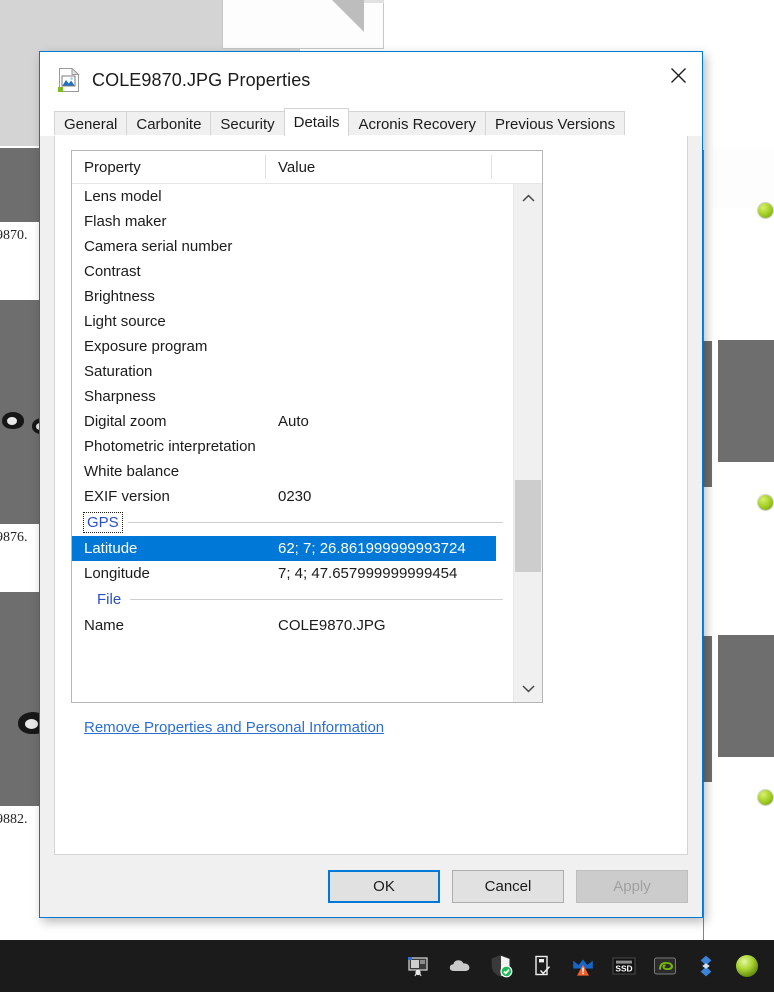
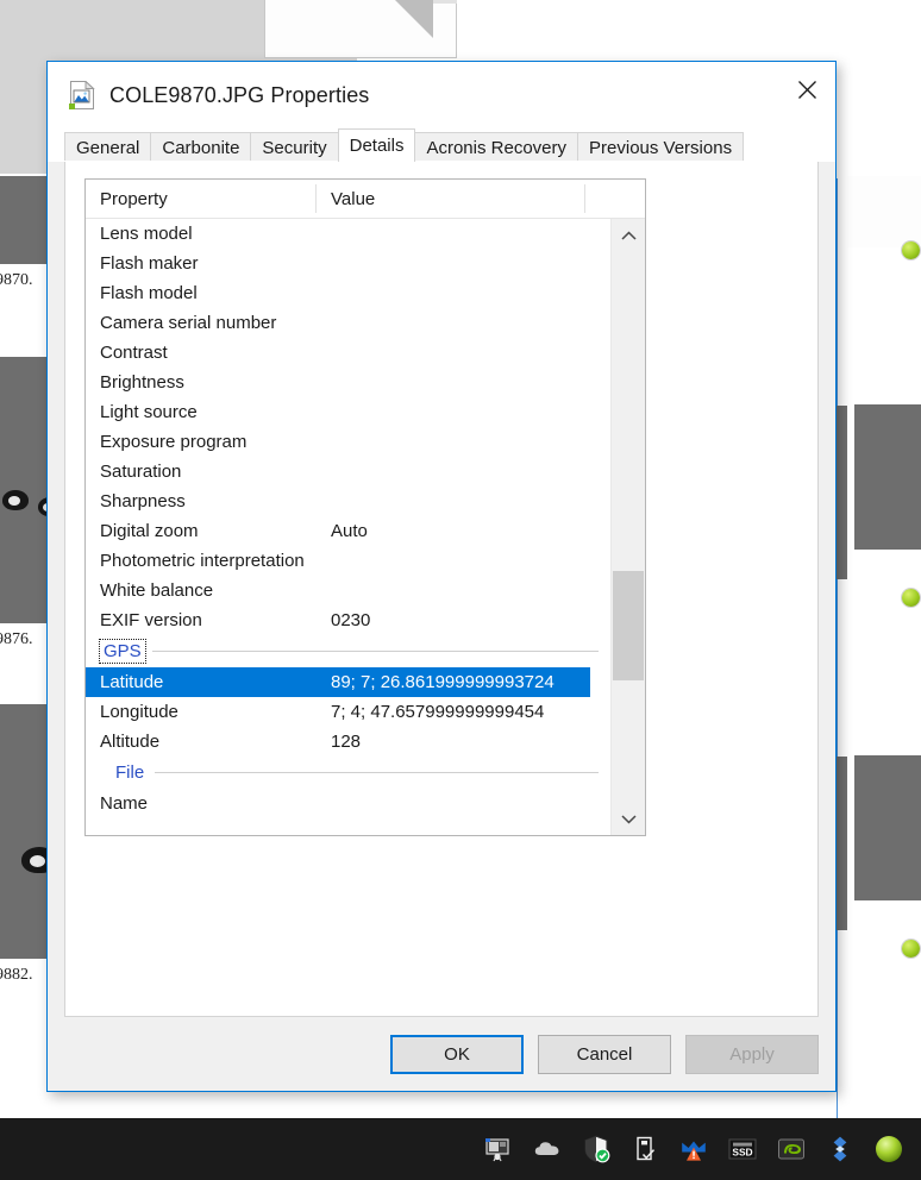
  870.
  876.
  882.
  COLE9870.JPG Properties
  General
  Carbonite
  Security
  Details
  Acronis Recovery
  Previous Versions
  Property
  Value
  Lens model
  Flash maker
+ Flash model
  Camera serial number
  Contrast
  Brightness
  Light source
  Exposure program
  Saturation
  Sharpness
  Digital zoom
  Auto
  Photometric interpretation
  White balance
  EXIF version
  0230
  GPS
  Latitude
- 62; 7; 26.861999999993724
+ 89; 7; 26.861999999993724
  Longitude
  7; 4; 47.657999999999454
+ Altitude
+ 128
  File
  Name
- COLE9870.JPG
- Remove Properties and Personal Information
  OK
  Cancel
  Apply
  SSD
